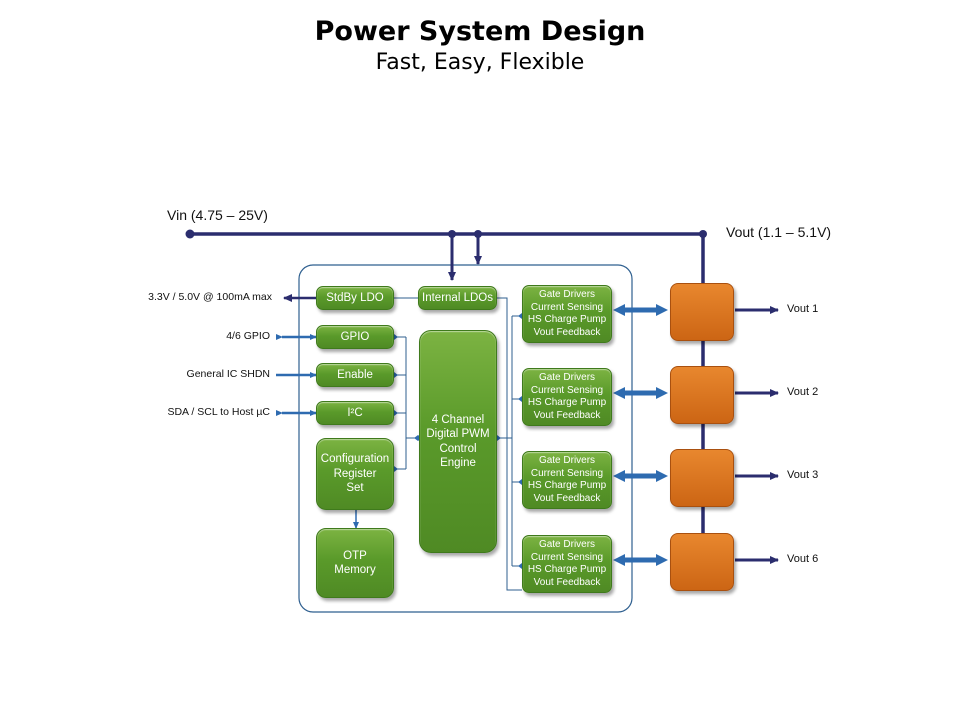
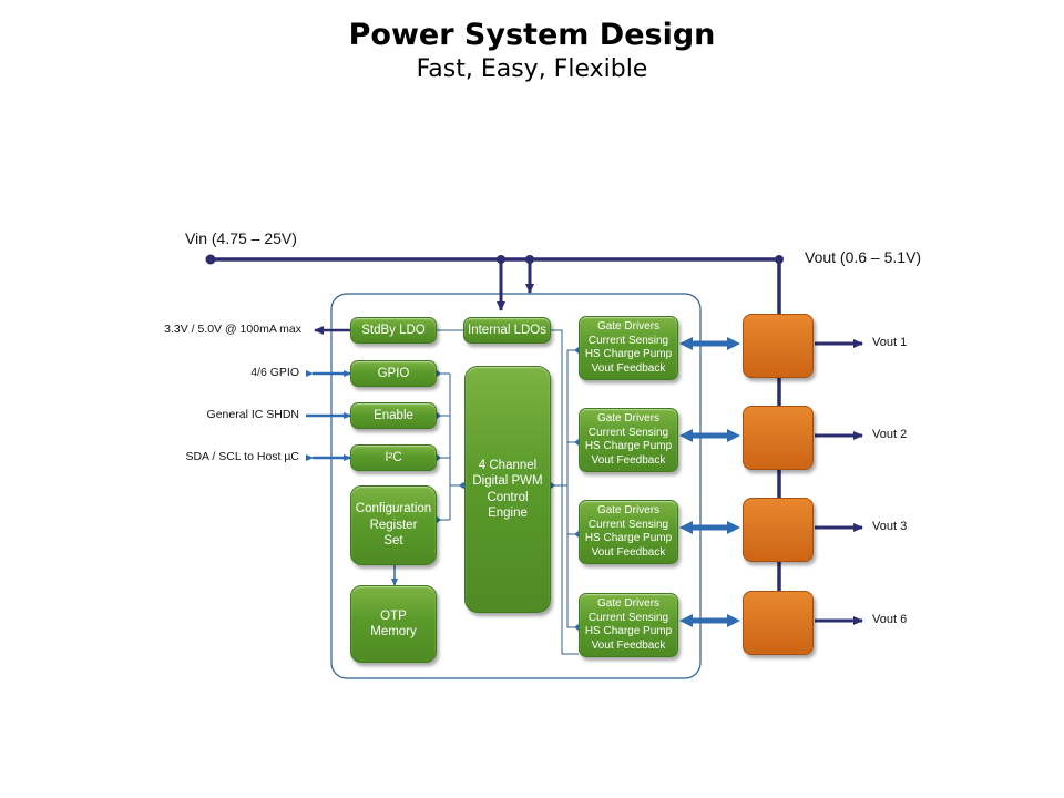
  Power System Design
  Fast, Easy, Flexible
  Vin (4.75 – 25V)
- Vout (1.1 – 5.1V)
+ Vout (0.6 – 5.1V)
  3.3V / 5.0V @ 100mA max
  4/6 GPIO
  General IC SHDN
  SDA / SCL to Host µC
  StdBy LDO
  Internal LDOs
  GPIO
  Enable
  I²C
  Configuration
  Register
  Set
  OTP
  Memory
  4 Channel
  Digital PWM
  Control
  Engine
  Gate Drivers
  Current Sensing
  HS Charge Pump
  Vout Feedback
  Gate Drivers
  Current Sensing
  HS Charge Pump
  Vout Feedback
  Gate Drivers
  Current Sensing
  HS Charge Pump
  Vout Feedback
  Gate Drivers
  Current Sensing
  HS Charge Pump
  Vout Feedback
  Vout 1
  Vout 2
  Vout 3
  Vout 6
